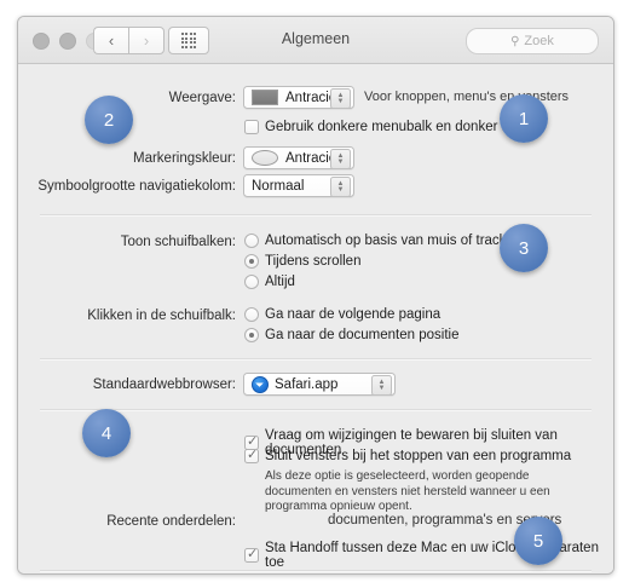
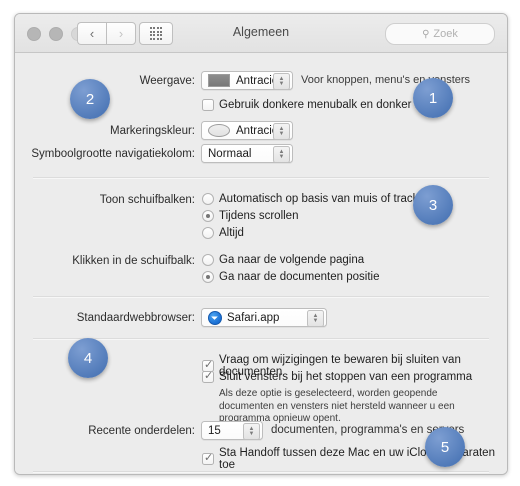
  ‹
  ›
  Algemeen
  ⚲
  Zoek
  Weergave:
  Antraci
  Voor knoppen, menu's esters
  Gebruik donkere menubalk en donker
  Markeringskleur:
  Antraci
  Symboolgrootte navigatiekolom:
  Normaal
  Toon schuifbalken:
  Automatisch op basis van muis of trac
  Tijdens scrollen
  Altijd
  Klikken in de schuifbalk:
  Ga naar de volgende pagina
  Ga naar de documenten positie
  Standaardwebbrowser:
  Safari.app
  Vraag om wijzigingen te bewaren bij sluiten van documenten
  Sluit vensters bij het stoppen van een programma
  Als deze optie is geselecteerd, worden geopende documenten en vensters niet hersteld wanneer u een programma opnieuw opent.
  Recente onderdelen:
+ 15
  documenten, programma's en ss
  Sta Handoff tussen deze Mac en uw iCloaraten toe
  1
  2
  3
  4
  5
